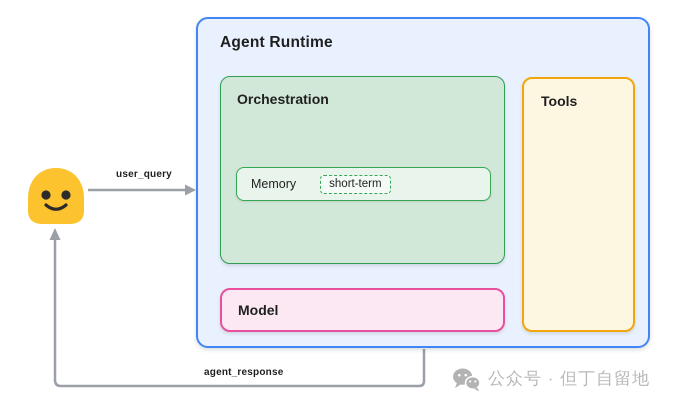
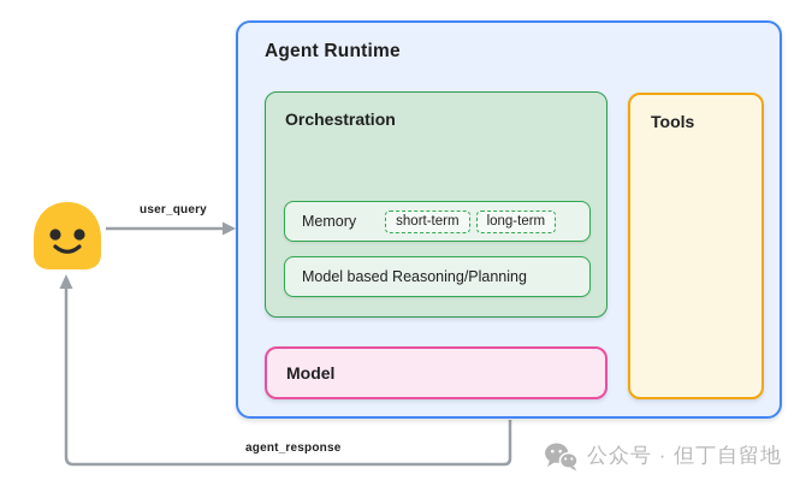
  Agent Runtime
  Orchestration
  Memory
  short-term
+ long-term
+ Model based Reasoning/Planning
  Model
  Tools
  user_query
  agent_response
  公众号 · 但丁自留地
